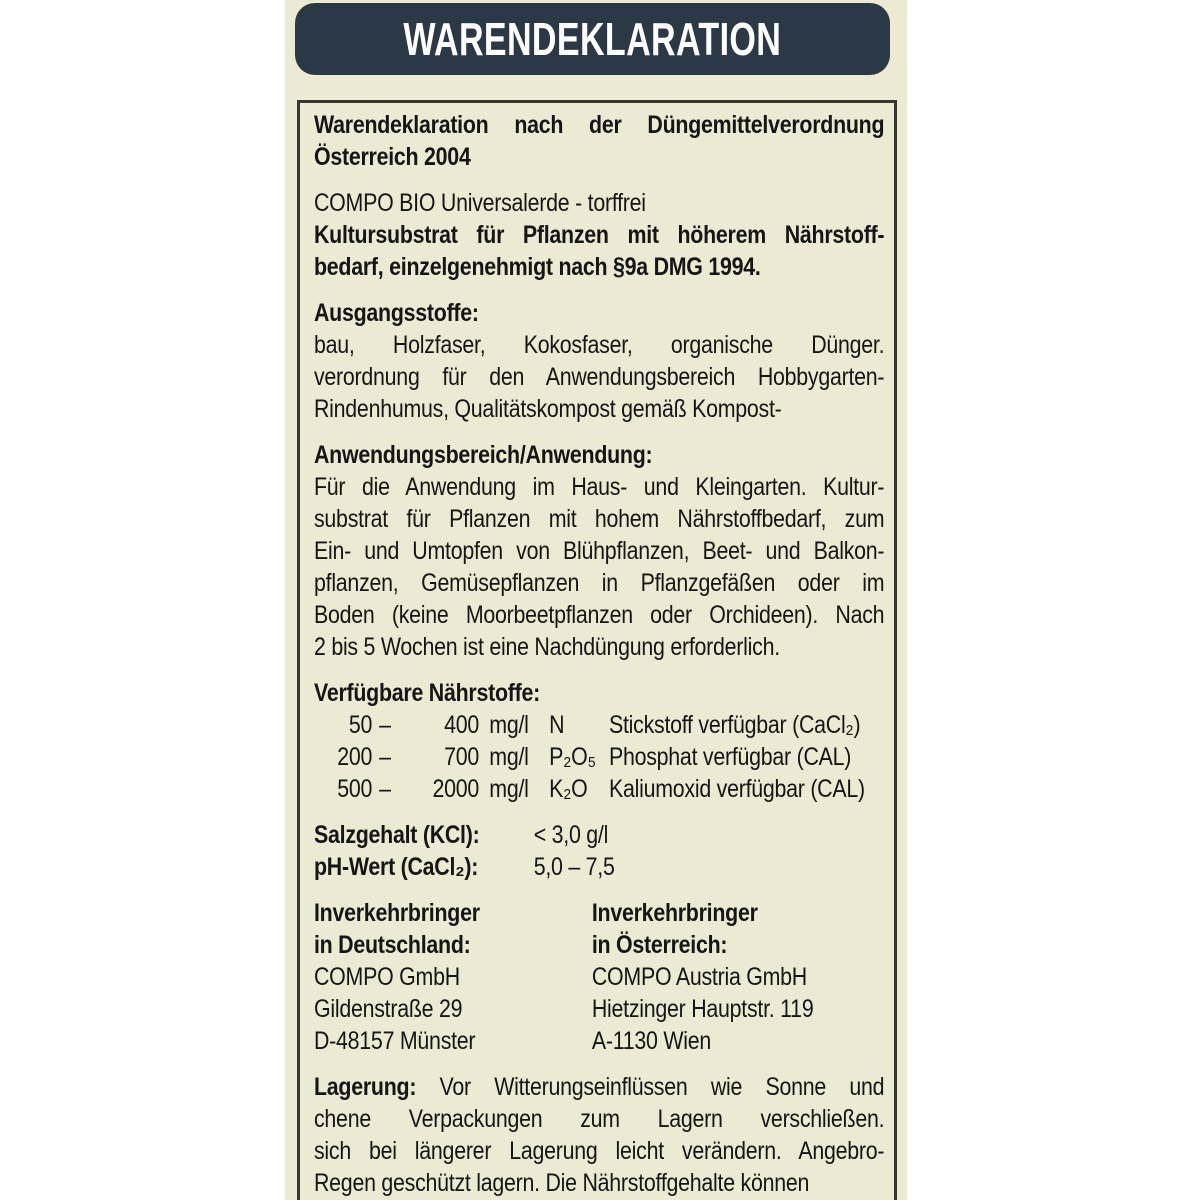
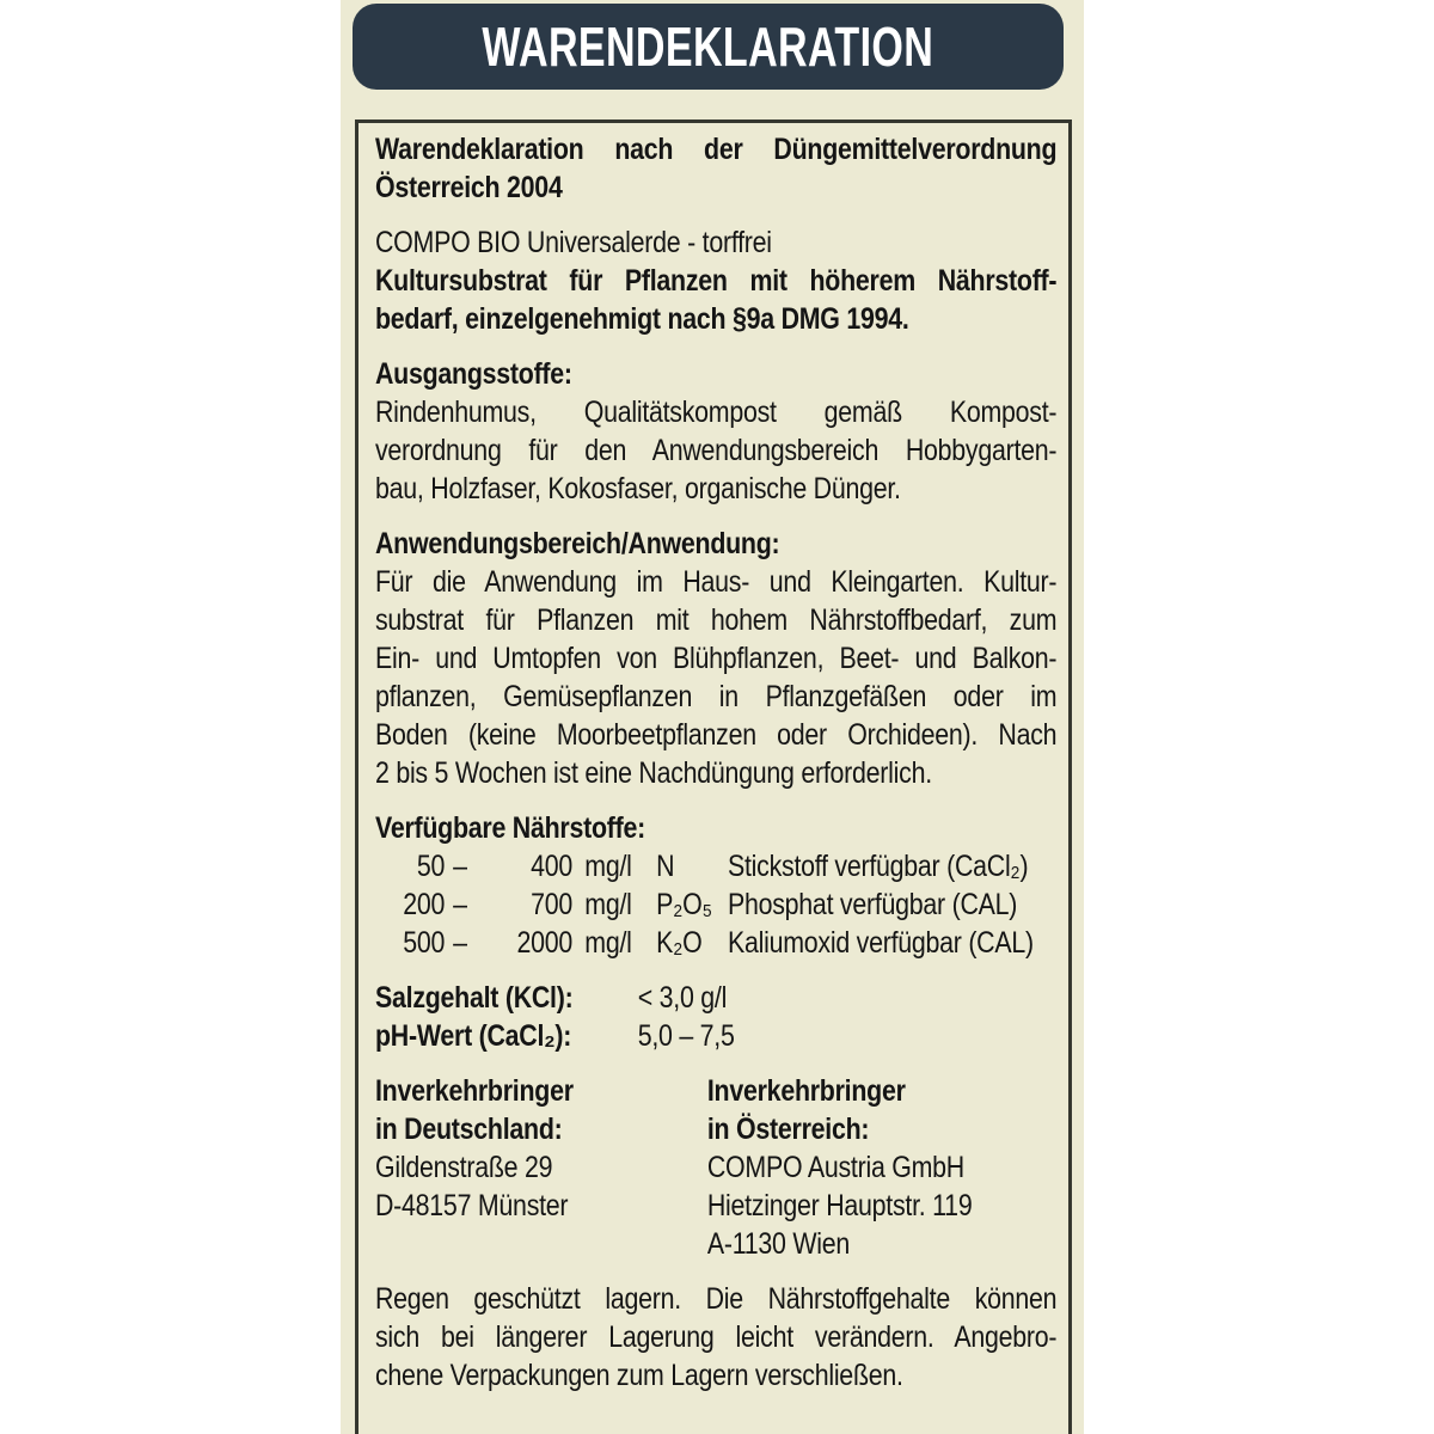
  WARENDEKLARATION
  Warendeklaration nach der Düngemittelverordnung
  Österreich 2004
  COMPO BIO Universalerde - torffrei
  Kultursubstrat für Pflanzen mit höherem Nährstoff-
  bedarf, einzelgenehmigt nach §9a DMG 1994.
  Ausgangsstoffe:
- bau, Holzfaser, Kokosfaser, organische Dünger.
+ Rindenhumus, Qualitätskompost gemäß Kompost-
  verordnung für den Anwendungsbereich Hobbygarten-
- Rindenhumus, Qualitätskompost gemäß Kompost-
+ bau, Holzfaser, Kokosfaser, organische Dünger.
  Anwendungsbereich/Anwendung:
  Für die Anwendung im Haus- und Kleingarten. Kultur-
  substrat für Pflanzen mit hohem Nährstoffbedarf, zum
  Ein- und Umtopfen von Blühpflanzen, Beet- und Balkon-
  pflanzen, Gemüsepflanzen in Pflanzgefäßen oder im
  Boden (keine Moorbeetpflanzen oder Orchideen). Nach
  2 bis 5 Wochen ist eine Nachdüngung erforderlich.
  Verfügbare Nährstoffe:
  50
  –
  400
  mg/l
  N
  Stickstoff verfügbar (CaCl₂)
  200
  –
  700
  mg/l
  P₂O₅
  Phosphat verfügbar (CAL)
  500
  –
  2000
  mg/l
  K₂O
  Kaliumoxid verfügbar (CAL)
  Salzgehalt (KCl):
  < 3,0 g/l
  pH-Wert (CaCl₂):
  5,0 – 7,5
  Inverkehrbringer
  in Deutschland:
- COMPO GmbH
  Gildenstraße 29
  D-48157 Münster
  Inverkehrbringer
  in Österreich:
  COMPO Austria GmbH
  Hietzinger Hauptstr. 119
  A-1130 Wien
- Lagerung: Vor Witterungseinflüssen wie Sonne und
- chene Verpackungen zum Lagern verschließen.
+ Regen geschützt lagern. Die Nährstoffgehalte können
  sich bei längerer Lagerung leicht verändern. Angebro-
- Regen geschützt lagern. Die Nährstoffgehalte können
+ chene Verpackungen zum Lagern verschließen.
